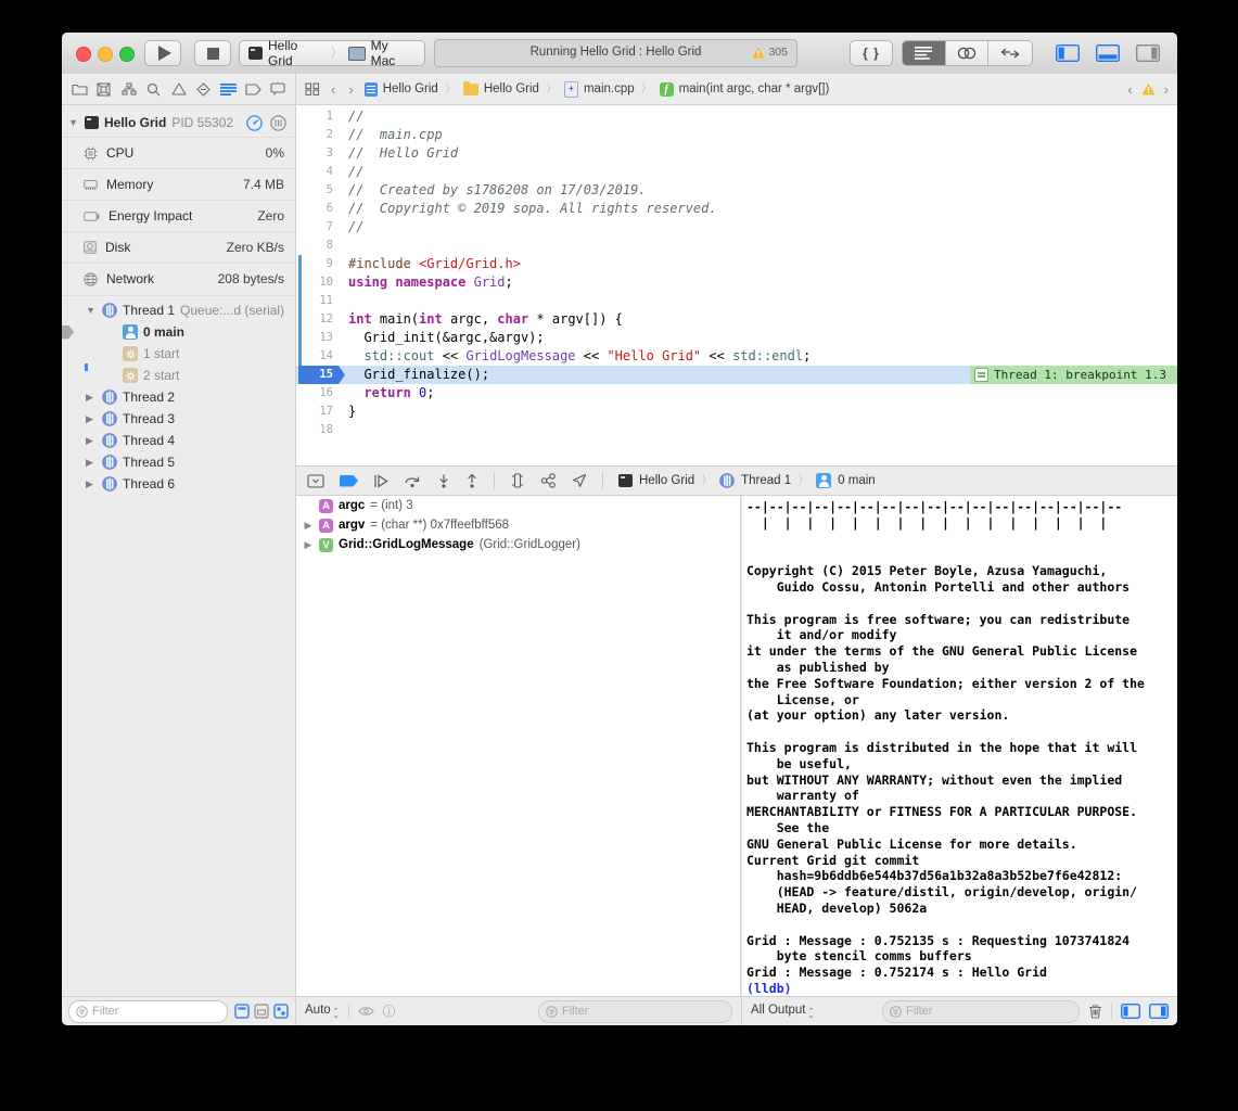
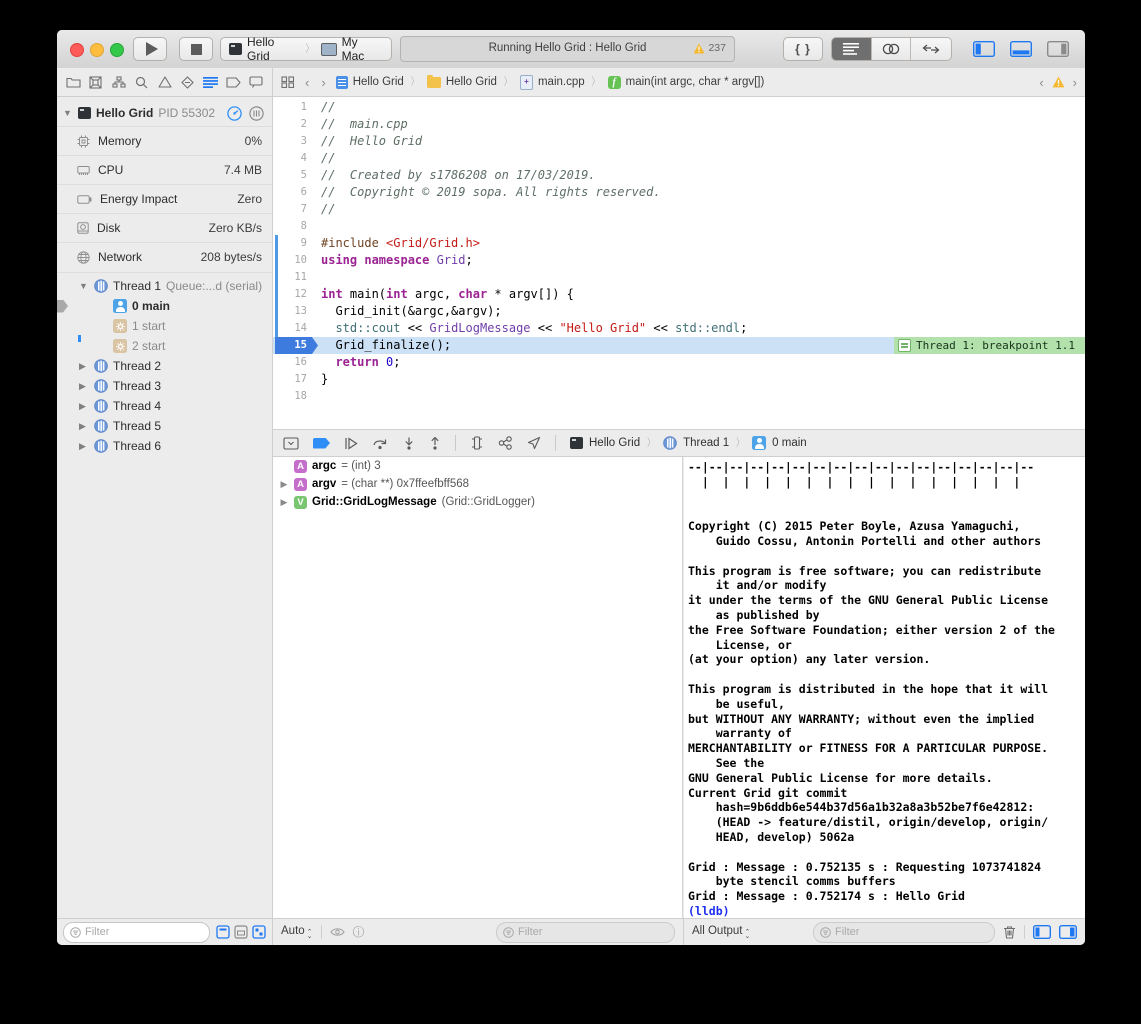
  Hello Grid
  〉
  My Mac
  Running Hello Grid : Hello Grid
- 305
+ 237
  { }
  ‹
  ›
  Hello Grid
  〉
  Hello Grid
  〉
  +
  main.cpp
  〉
  f
  main(int argc, char * argv[])
  ‹
  ›
  ▼
  Hello Grid
  PID 55302
- CPU
+ Memory
  0%
- Memory
+ CPU
  7.4 MB
  Energy Impact
  Zero
  Disk
  Zero KB/s
  Network
  208 bytes/s
  ▼
  Thread 1
  Queue:...d (serial)
  0 main
  1 start
  2 start
  ▶
  Thread 2
  ▶
  Thread 3
  ▶
  Thread 4
  ▶
  Thread 5
  ▶
  Thread 6
  Filter
  1
  //
  2
  // main.cpp
  3
  // Hello Grid
  4
  //
  5
  // Created by s1786208 on 17/03/2019.
  6
  // Copyright © 2019 sopa. All rights reserved.
  7
  //
  8
  9
  #include <Grid/Grid.h>
  10
  using namespace Grid;
  11
  12
  int main(int argc, char * argv[]) {
  13
  Grid_init(&argc,&argv);
  14
  std::cout << GridLogMessage << "Hello Grid" << std::endl;
  15
  Grid_finalize();
- Thread 1: breakpoint 1.3
+ Thread 1: breakpoint 1.1
  16
  return 0;
  17
  }
  18
  Hello Grid
  〉
  Thread 1
  〉
  0 main
  A
  argc
  = (int) 3
  ▶
  A
  argv
  = (char **) 0x7ffeefbff568
  ▶
  V
  Grid::GridLogMessage
  (Grid::GridLogger)
  --|--|--|--|--|--|--|--|--|--|--|--|--|--|--|--|--
  | | | | | | | | | | | | | | | |
  Copyright (C) 2015 Peter Boyle, Azusa Yamaguchi,
  Guido Cossu, Antonin Portelli and other authors
  This program is free software; you can redistribute
  it and/or modify
  it under the terms of the GNU General Public License
  as published by
  the Free Software Foundation; either version 2 of the
  License, or
  (at your option) any later version.
  This program is distributed in the hope that it will
  be useful,
  but WITHOUT ANY WARRANTY; without even the implied
  warranty of
  MERCHANTABILITY or FITNESS FOR A PARTICULAR PURPOSE.
  See the
  GNU General Public License for more details.
  Current Grid git commit
  hash=9b6ddb6e544b37d56a1b32a8a3b52be7f6e42812:
  (HEAD -> feature/distil, origin/develop, origin/
  HEAD, develop) 5062a
  Grid : Message : 0.752135 s : Requesting 1073741824
  byte stencil comms buffers
  Grid : Message : 0.752174 s : Hello Grid
  (lldb)
  Auto
  ⓘ
  Filter
  All Output
  Filter
